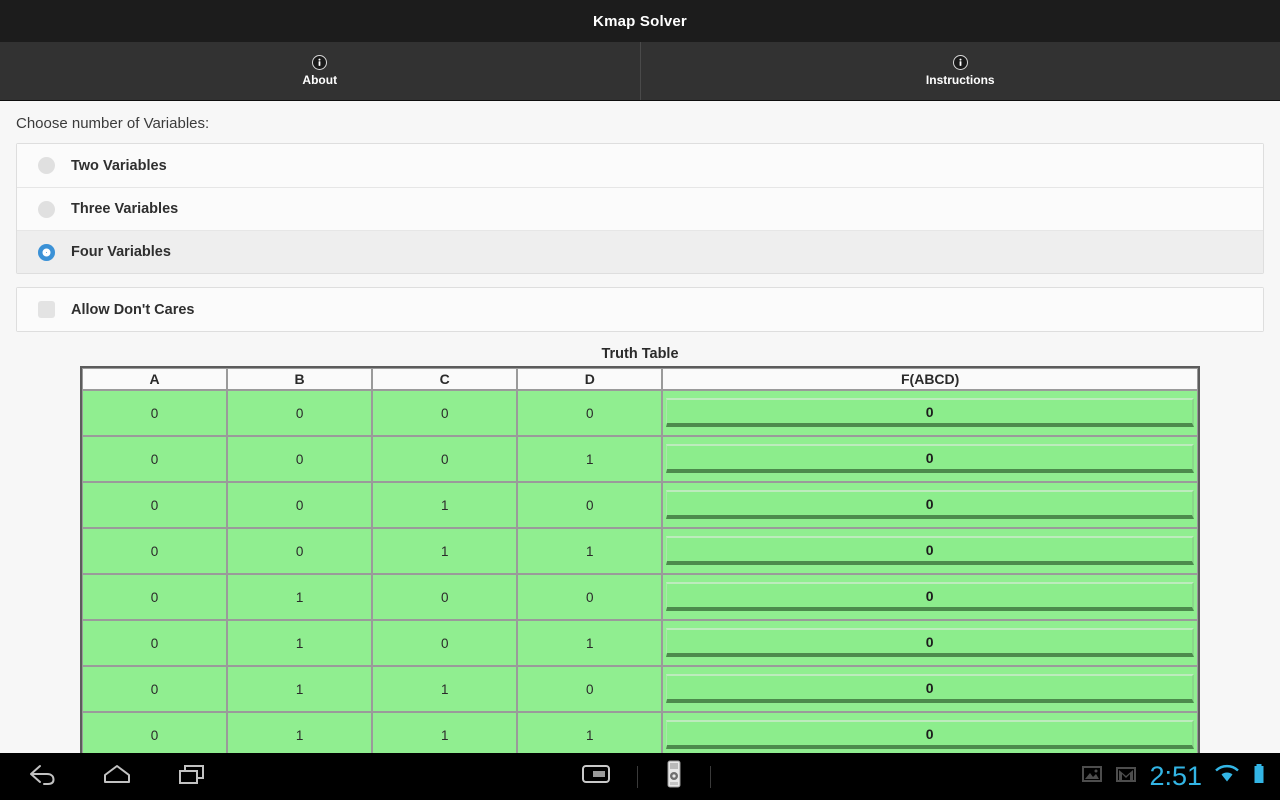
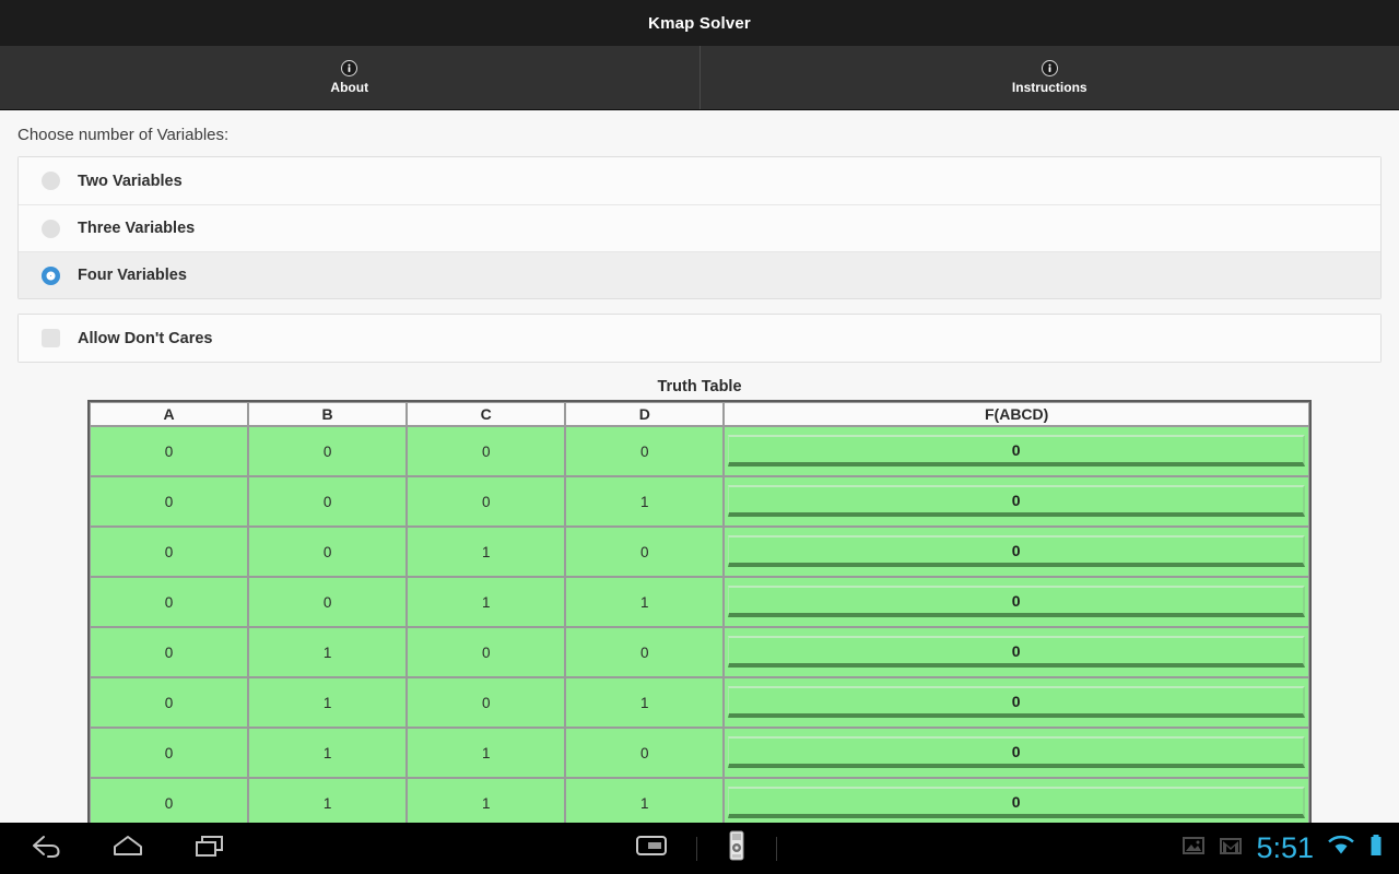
  Kmap Solver
  About
  Instructions
  Choose number of Variables:
  Two Variables
  Three Variables
  Four Variables
  Allow Don't Cares
  Truth Table
  A	B	C	D	F(ABCD)
  0	0	0	0	0
  0	0	0	1	0
  0	0	1	0	0
  0	0	1	1	0
  0	1	0	0	0
  0	1	0	1	0
  0	1	1	0	0
  0	1	1	1	0
- 2:51
+ 5:51
